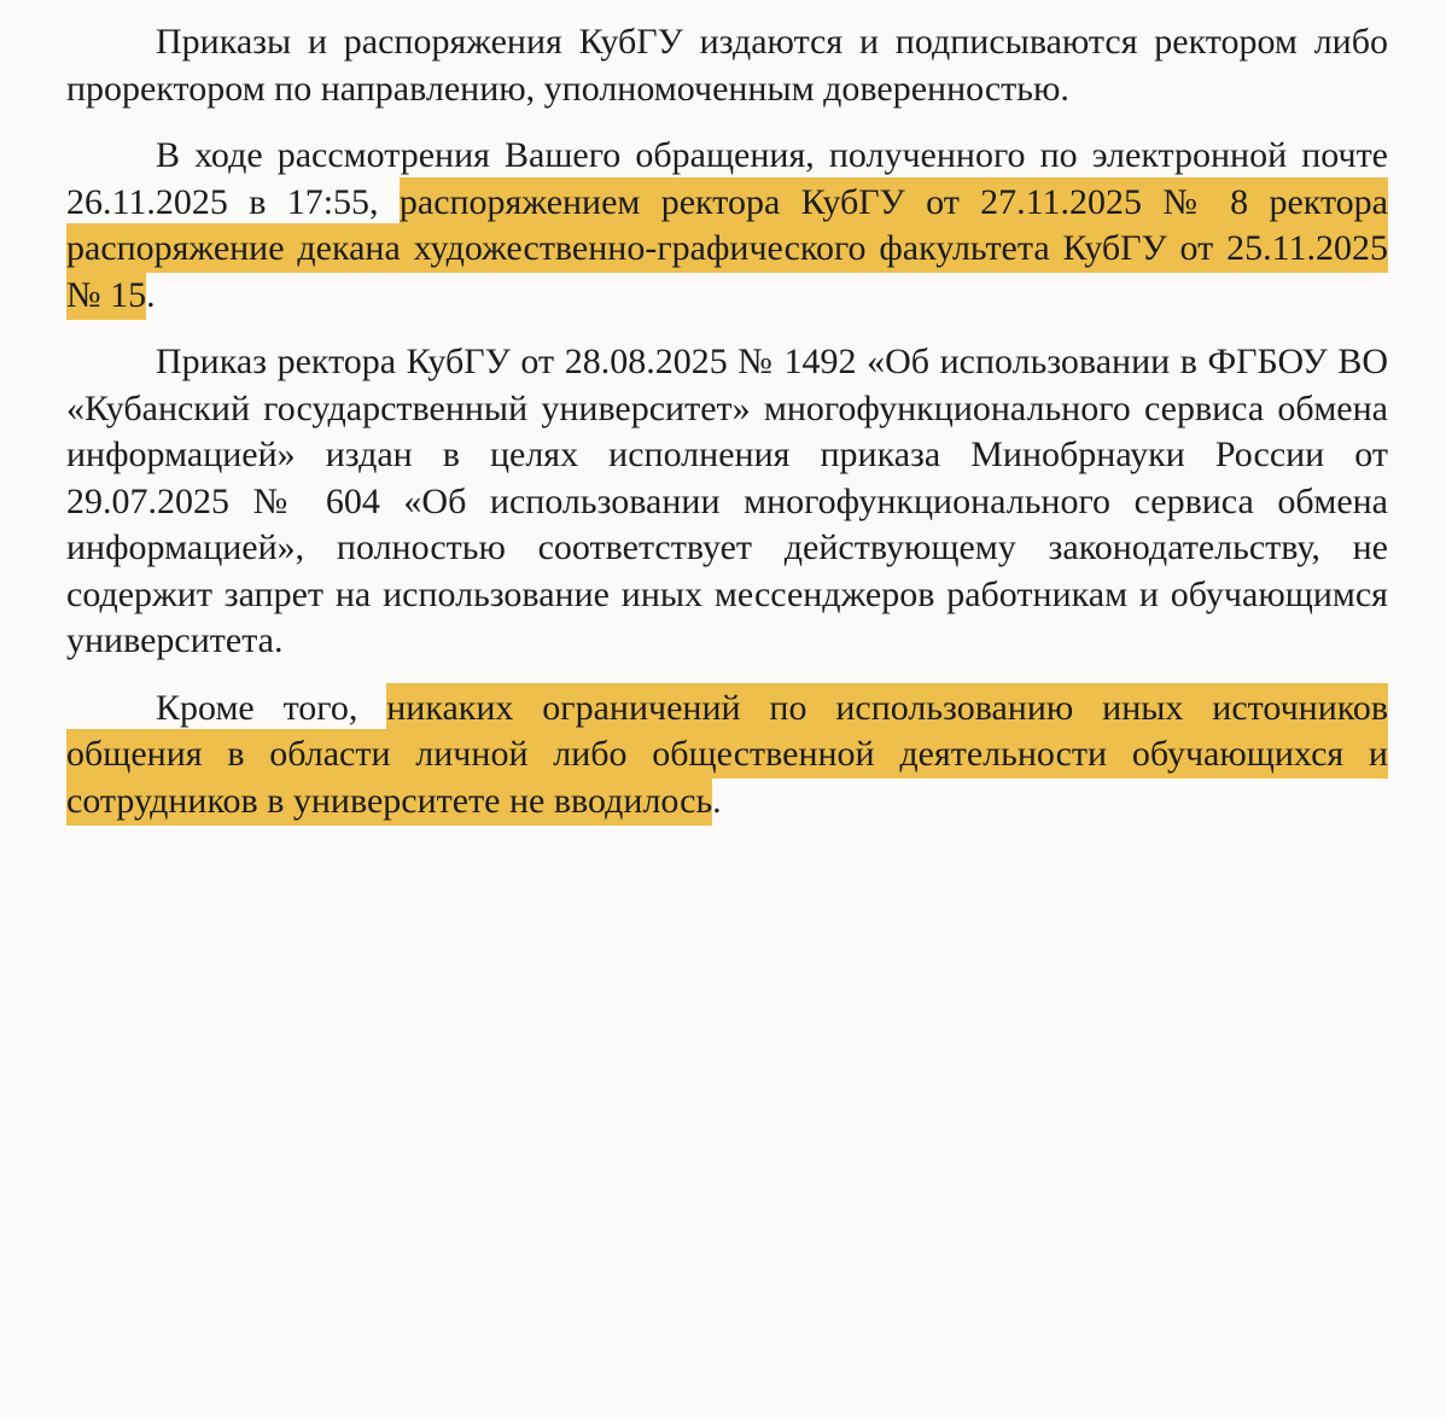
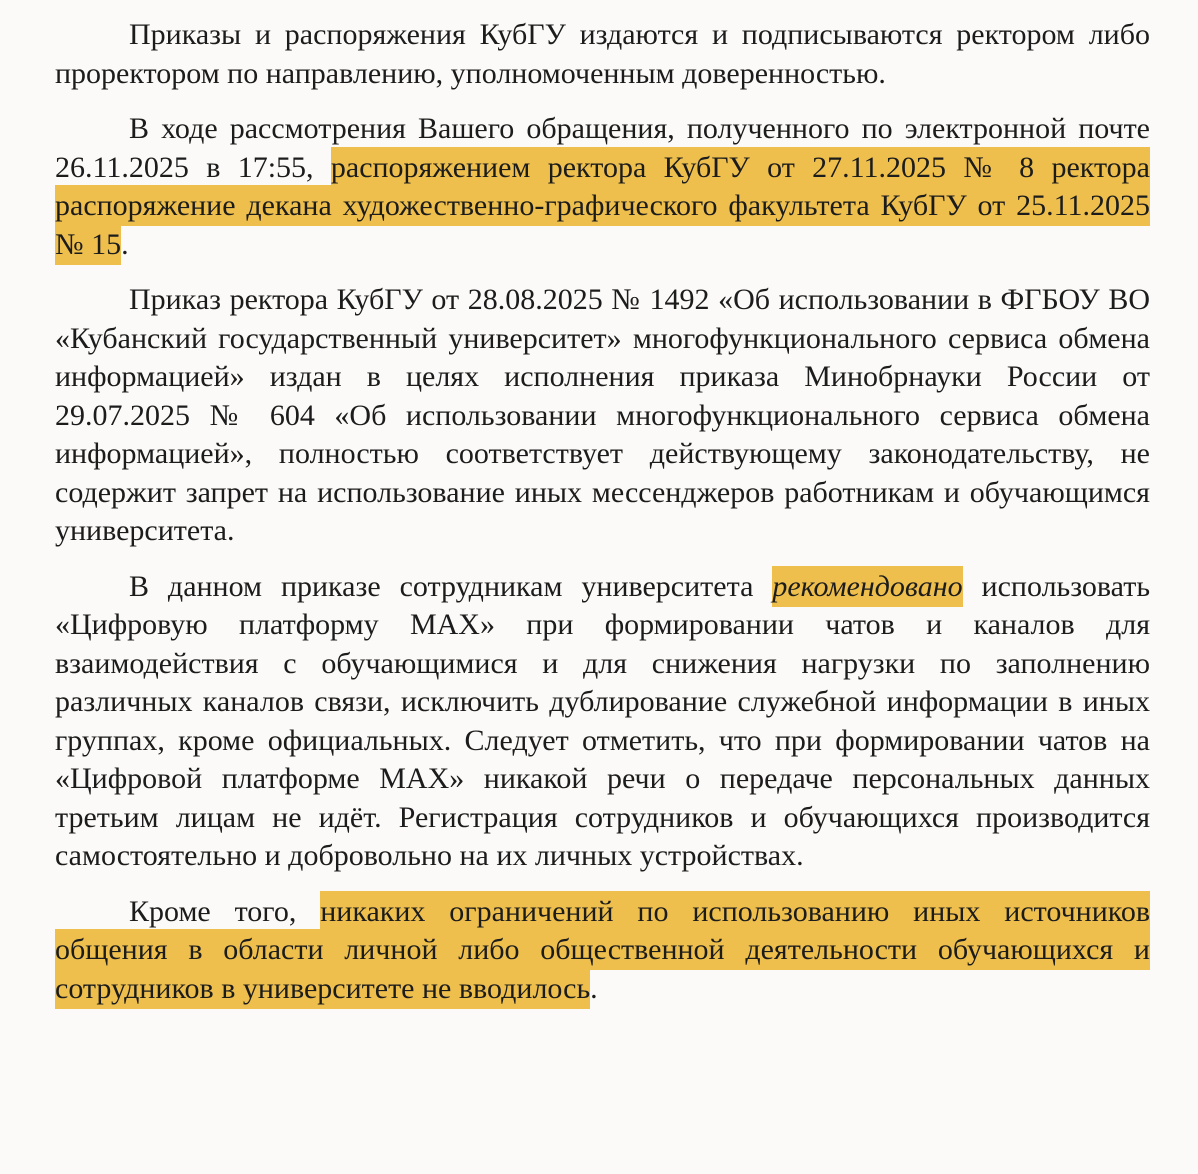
  Приказы и распоряжения КубГУ издаются и подписываются ректором либо проректором по направлению, уполномоченным доверенностью.
  В ходе рассмотрения Вашего обращения, полученного по электронной почте 26.11.2025 в 17:55, распоряжением ректора КубГУ от 27.11.2025 № 8 ректора распоряжение декана художественно-графического факультета КубГУ от 25.11.2025 № 15.
  Приказ ректора КубГУ от 28.08.2025 № 1492 «Об использовании в ФГБОУ ВО «Кубанский государственный университет» многофункционального сервиса обмена информацией» издан в целях исполнения приказа Минобрнауки России от 29.07.2025 № 604 «Об использовании многофункционального сервиса обмена информацией», полностью соответствует действующему законодательству, не содержит запрет на использование иных мессенджеров работникам и обучающимся университета.
+ В данном приказе сотрудникам университета рекомендовано использовать «Цифровую платформу МАХ» при формировании чатов и каналов для взаимодействия с обучающимися и для снижения нагрузки по заполнению различных каналов связи, исключить дублирование служебной информации в иных группах, кроме официальных. Следует отметить, что при формировании чатов на «Цифровой платформе МАХ» никакой речи о передаче персональных данных третьим лицам не идёт. Регистрация сотрудников и обучающихся производится самостоятельно и добровольно на их личных устройствах.
  Кроме того, никаких ограничений по использованию иных источников общения в области личной либо общественной деятельности обучающихся и сотрудников в университете не вводилось.
